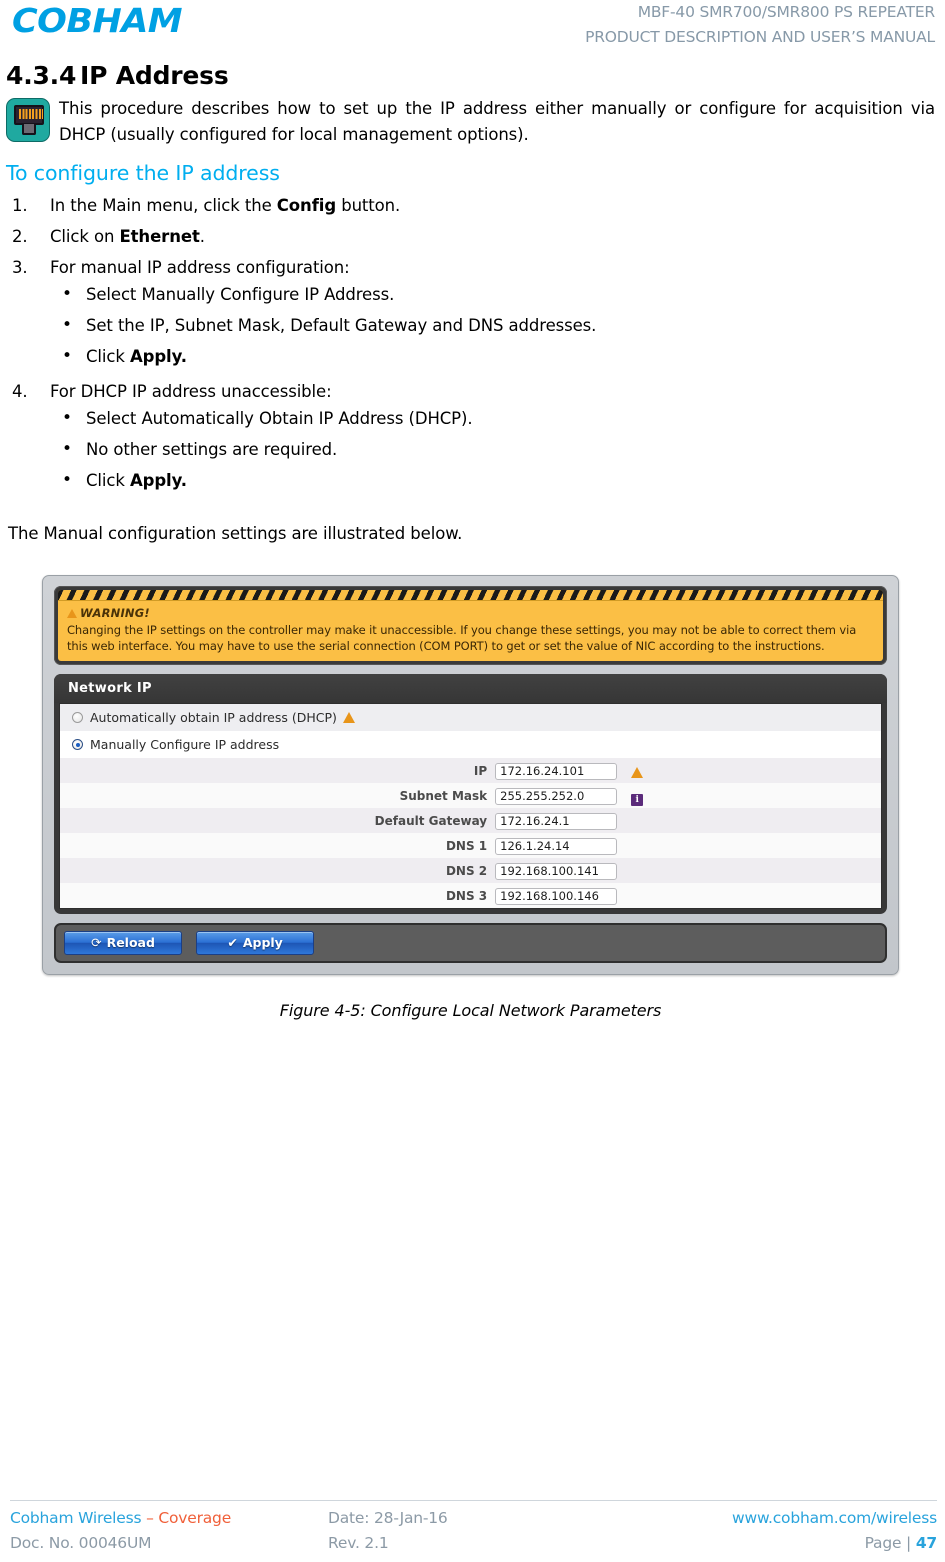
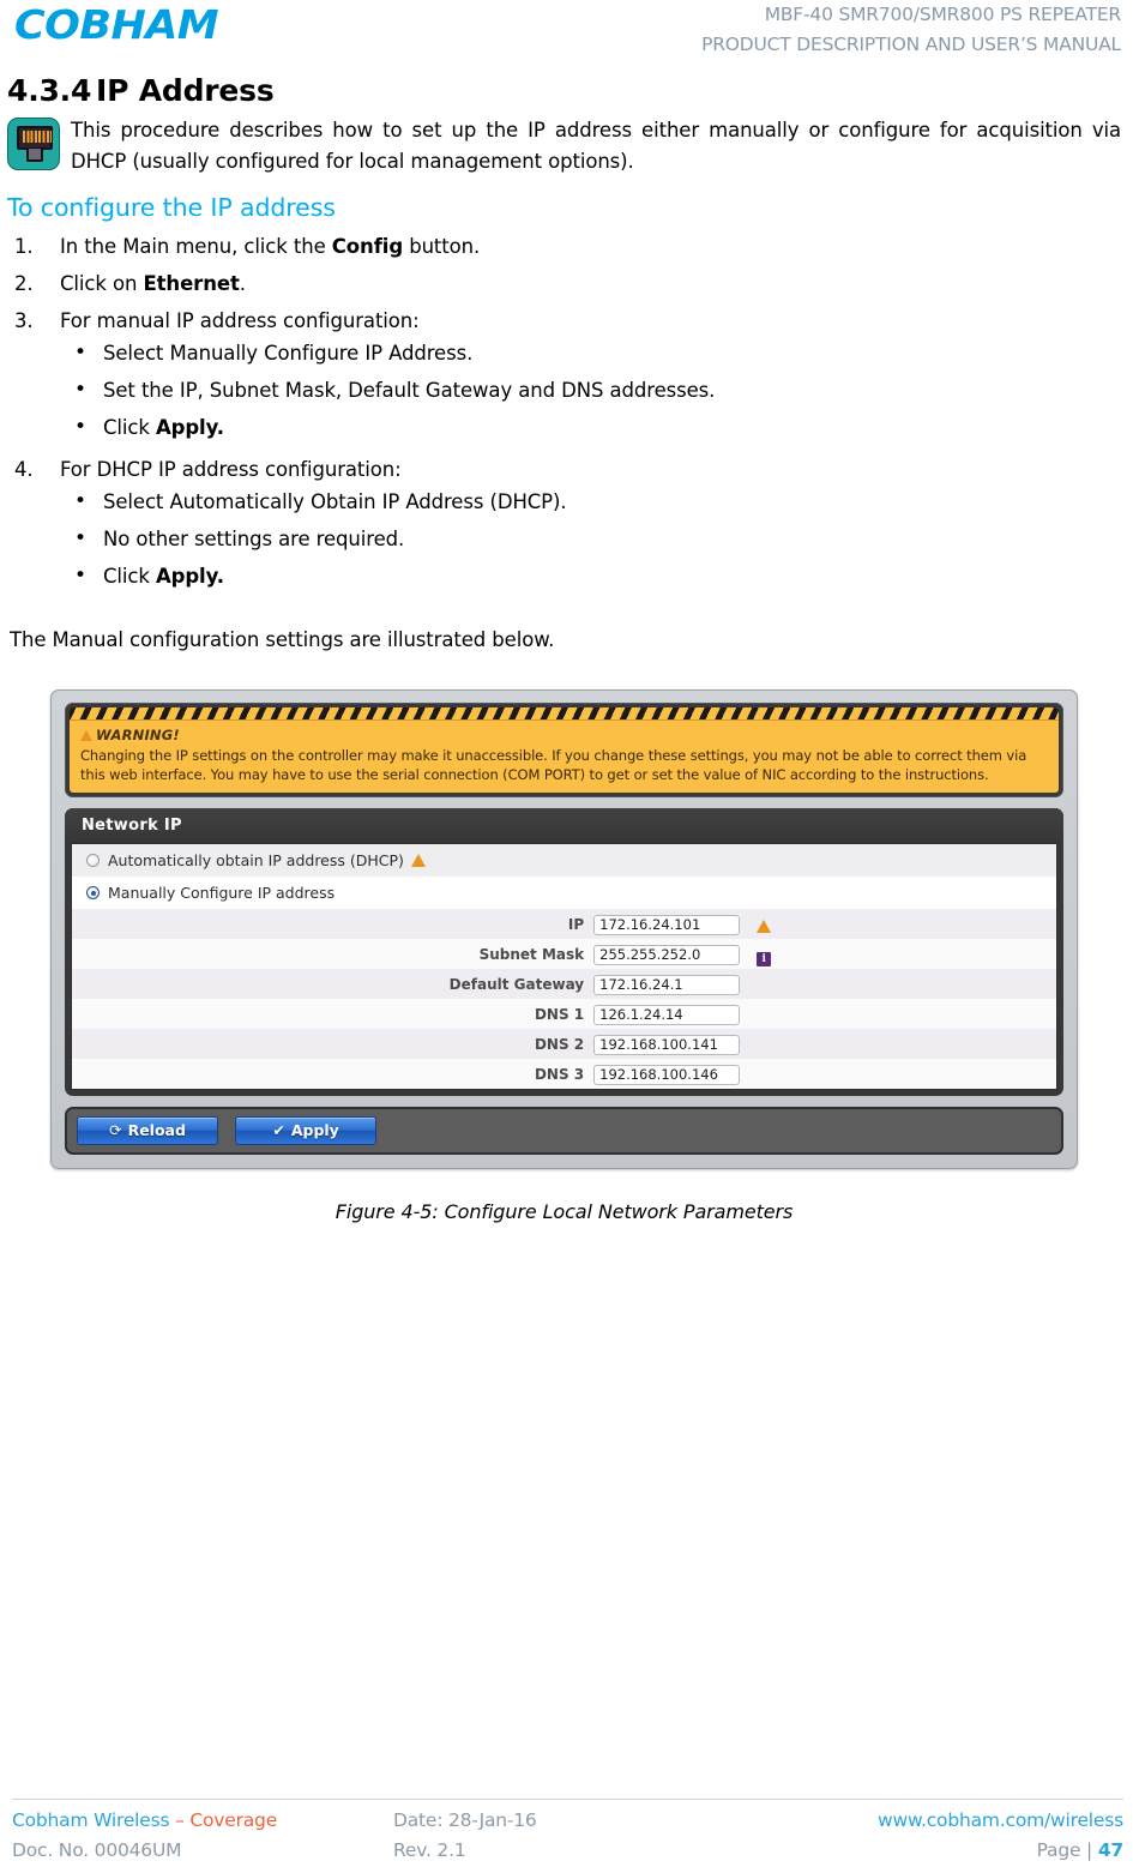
  COBHAM
  MBF-40 SMR700/SMR800 PS REPEATER
  PRODUCT DESCRIPTION AND USER’S MANUAL
  4.3.4 IP Address
  This procedure describes how to set up the IP address either manually or configure for acquisition via DHCP (usually configured for local management options).
  To configure the IP address
  1.
  In the Main menu, click the Config button.
  2.
  Click on Ethernet.
  3.
  For manual IP address configuration:
  •
  Select Manually Configure IP Address.
  •
  Set the IP, Subnet Mask, Default Gateway and DNS addresses.
  •
  Click Apply.
  4.
- For DHCP IP address unaccessible:
+ For DHCP IP address configuration:
  •
  Select Automatically Obtain IP Address (DHCP).
  •
  No other settings are required.
  •
  Click Apply.
  The Manual configuration settings are illustrated below.
  WARNING!
  Changing the IP settings on the controller may make it unaccessible. If you change these settings, you may not be able to correct them via this web interface. You may have to use the serial connection (COM PORT) to get or set the value of NIC according to the instructions.
  Network IP
  Automatically obtain IP address (DHCP)
  Manually Configure IP address
  IP	172.16.24.101
  Subnet Mask	255.255.252.0 i
  Default Gateway	172.16.24.1
  DNS 1	126.1.24.14
  DNS 2	192.168.100.141
  DNS 3	192.168.100.146
  ⟳ Reload ✔ Apply
  Figure 4-5: Configure Local Network Parameters
  Cobham Wireless – Coverage
  Date: 28-Jan-16
  www.cobham.com/wireless
  Doc. No. 00046UM
  Rev. 2.1
  Page | 47
